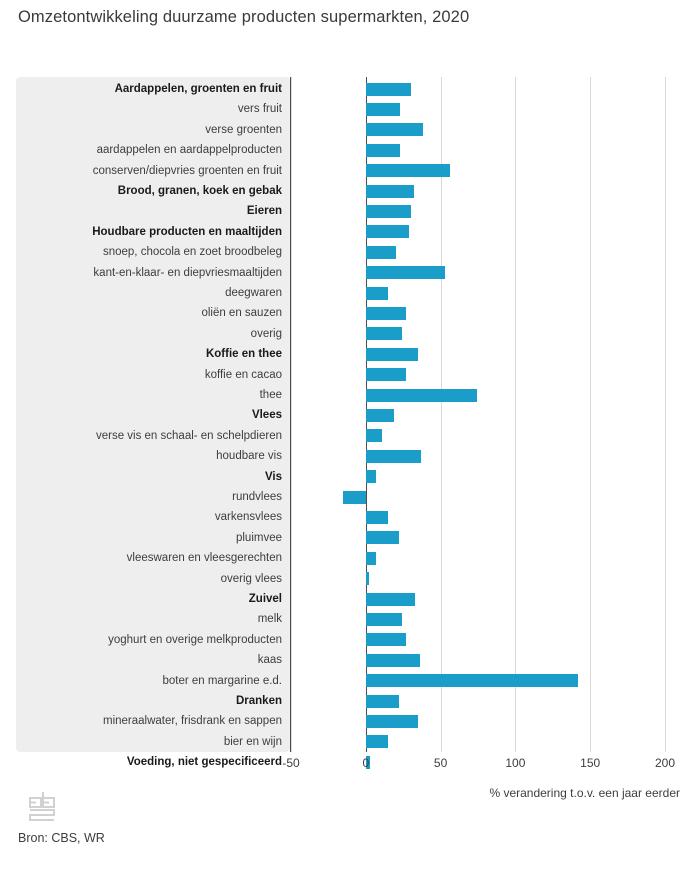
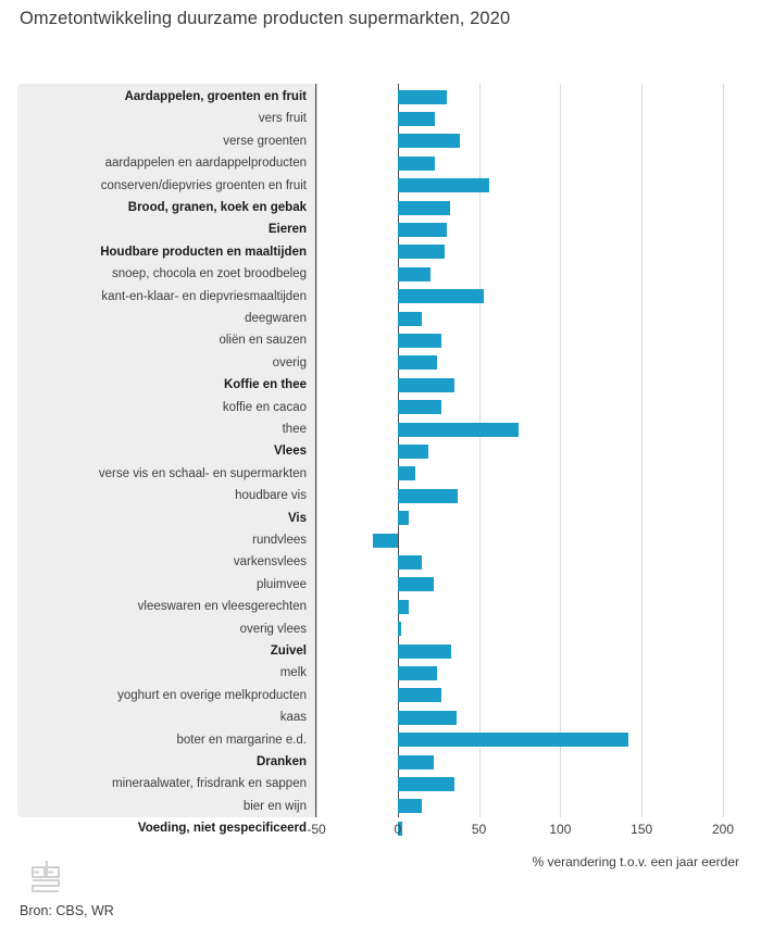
  Omzetontwikkeling duurzame producten supermarkten, 2020
  Aardappelen, groenten en fruit
  vers fruit
  verse groenten
  aardappelen en aardappelproducten
  conserven/diepvries groenten en fruit
  Brood, granen, koek en gebak
  Eieren
  Houdbare producten en maaltijden
  snoep, chocola en zoet broodbeleg
  kant-en-klaar- en diepvriesmaaltijden
  deegwaren
  oliën en sauzen
  overig
  Koffie en thee
  koffie en cacao
  thee
  Vlees
- verse vis en schaal- en schelpdieren
+ verse vis en schaal- en supermarkten
  houdbare vis
  Vis
  rundvlees
  varkensvlees
  pluimvee
  vleeswaren en vleesgerechten
  overig vlees
  Zuivel
  melk
  yoghurt en overige melkproducten
  kaas
  boter en margarine e.d.
  Dranken
  mineraalwater, frisdrank en sappen
  bier en wijn
  Voeding, niet gespecificeerd
  -50
  0
  50
  100
  150
  200
  % verandering t.o.v. een jaar eerder
  Bron: CBS, WR
